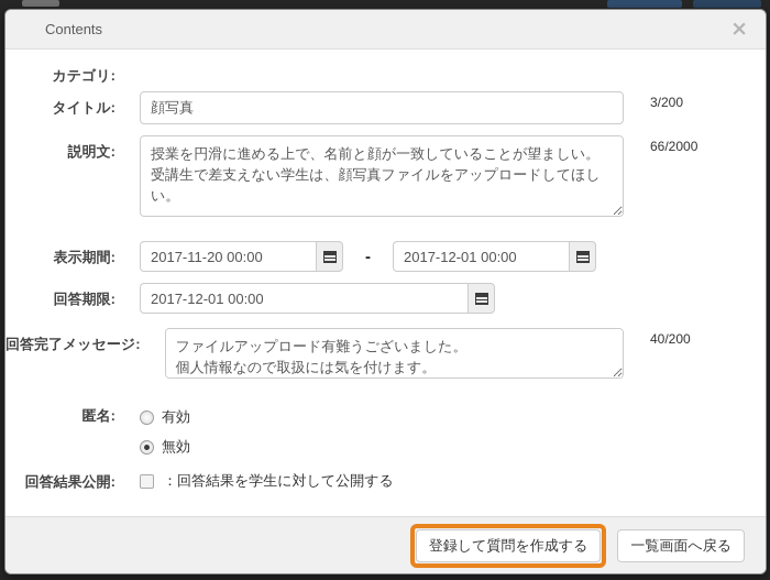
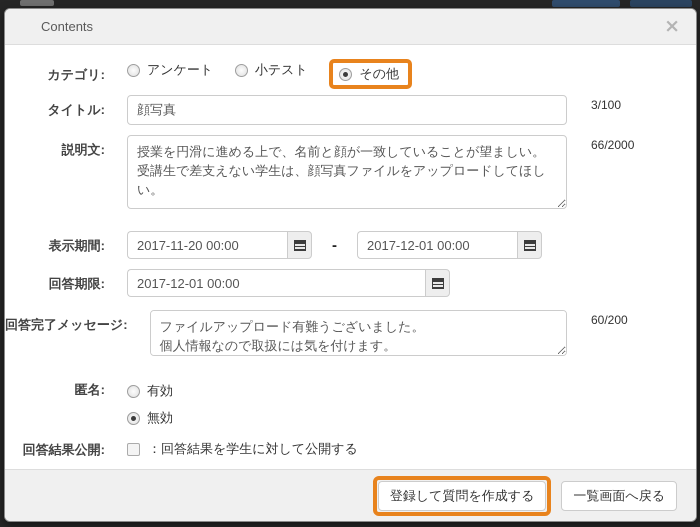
  Contents
  ×
  カテゴリ:
+ アンケート
+ 小テスト
+ その他
  タイトル:
  顔写真
- 3/200
+ 3/100
  説明文:
  授業を円滑に進める上で、名前と顔が一致していることが望ましい。
  66/2000
  表示期間:
  2017-11-20 00:00
  -
  2017-12-01 00:00
  回答期限:
  2017-12-01 00:00
  回答完了メッセージ:
  ファイルアップロード有難うございました。
  個人情報なので取扱には気を付けます。
- 40/200
+ 60/200
  匿名:
  有効
  無効
  回答結果公開:
  ：回答結果を学生に対して公開する
  登録して質問を作成する
  一覧画面へ戻る
